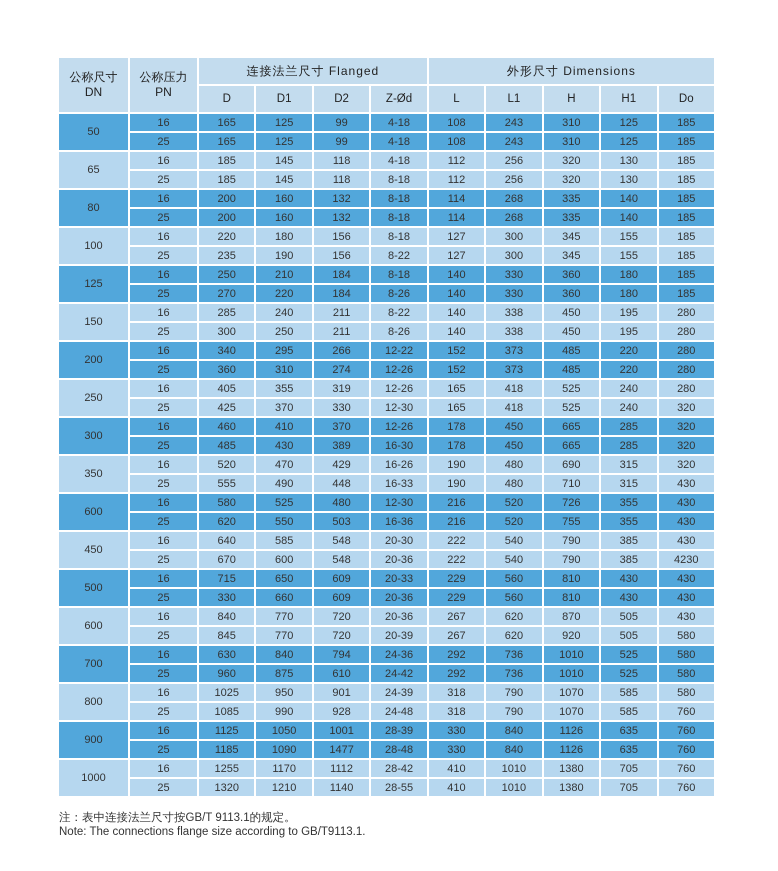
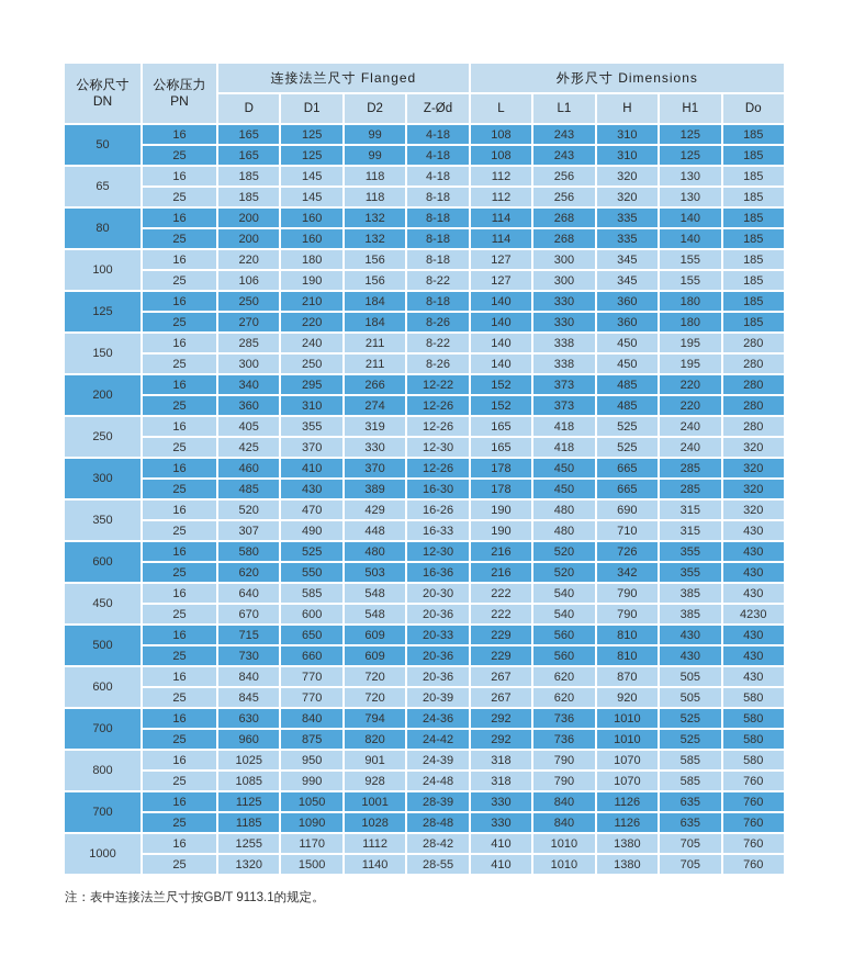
  公称尺寸 DN	公称压力 PN	连接法兰尺寸 Flanged	外形尺寸 Dimensions
  D	D1	D2	Z-Ød	L	L1	H	H1	Do
  50	16	165	125	99	4-18	108	243	310	125	185
  25	165	125	99	4-18	108	243	310	125	185
  65	16	185	145	118	4-18	112	256	320	130	185
  25	185	145	118	8-18	112	256	320	130	185
  80	16	200	160	132	8-18	114	268	335	140	185
  25	200	160	132	8-18	114	268	335	140	185
  100	16	220	180	156	8-18	127	300	345	155	185
- 25	235	190	156	8-22	127	300	345	155	185
+ 25	106	190	156	8-22	127	300	345	155	185
  125	16	250	210	184	8-18	140	330	360	180	185
  25	270	220	184	8-26	140	330	360	180	185
  150	16	285	240	211	8-22	140	338	450	195	280
  25	300	250	211	8-26	140	338	450	195	280
  200	16	340	295	266	12-22	152	373	485	220	280
  25	360	310	274	12-26	152	373	485	220	280
  250	16	405	355	319	12-26	165	418	525	240	280
  25	425	370	330	12-30	165	418	525	240	320
  300	16	460	410	370	12-26	178	450	665	285	320
  25	485	430	389	16-30	178	450	665	285	320
  350	16	520	470	429	16-26	190	480	690	315	320
- 25	555	490	448	16-33	190	480	710	315	430
+ 25	307	490	448	16-33	190	480	710	315	430
  600	16	580	525	480	12-30	216	520	726	355	430
- 25	620	550	503	16-36	216	520	755	355	430
+ 25	620	550	503	16-36	216	520	342	355	430
  450	16	640	585	548	20-30	222	540	790	385	430
  25	670	600	548	20-36	222	540	790	385	4230
  500	16	715	650	609	20-33	229	560	810	430	430
- 25	330	660	609	20-36	229	560	810	430	430
+ 25	730	660	609	20-36	229	560	810	430	430
  600	16	840	770	720	20-36	267	620	870	505	430
  25	845	770	720	20-39	267	620	920	505	580
  700	16	630	840	794	24-36	292	736	1010	525	580
- 25	960	875	610	24-42	292	736	1010	525	580
+ 25	960	875	820	24-42	292	736	1010	525	580
  800	16	1025	950	901	24-39	318	790	1070	585	580
  25	1085	990	928	24-48	318	790	1070	585	760
- 900	16	1125	1050	1001	28-39	330	840	1126	635	760
+ 700	16	1125	1050	1001	28-39	330	840	1126	635	760
- 25	1185	1090	1477	28-48	330	840	1126	635	760
+ 25	1185	1090	1028	28-48	330	840	1126	635	760
  1000	16	1255	1170	1112	28-42	410	1010	1380	705	760
- 25	1320	1210	1140	28-55	410	1010	1380	705	760
+ 25	1320	1500	1140	28-55	410	1010	1380	705	760
  注：表中连接法兰尺寸按GB/T 9113.1的规定。
- Note: The connections flange size according to GB/T9113.1.
